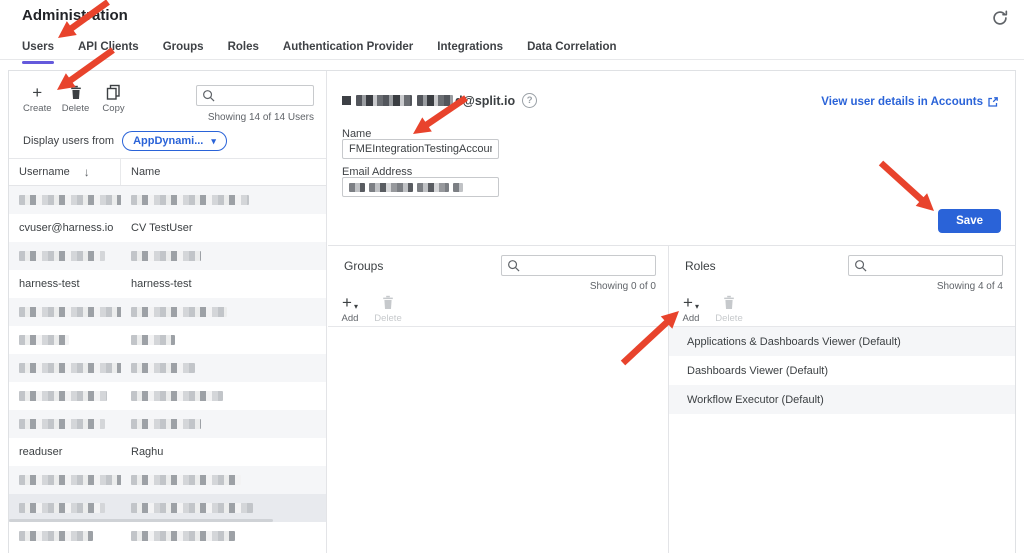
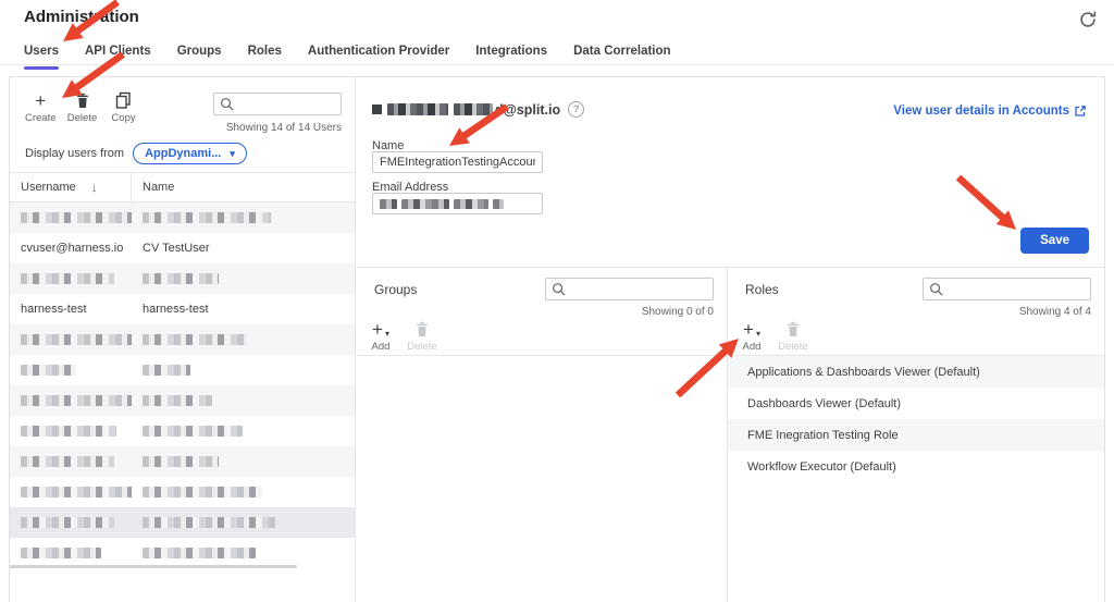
  Administation
  Users
  API Clients
  Groups
  Roles
  Authentication Provider
  Integrations
  Data Correlation
  +
  Create
  Delete
  Copy
  Showing 14 of 14 Users
  Display users from
  AppDynami...
  ▾
  Username
  ↓
  Name
  cvuser@harness.io
  CV TestUser
  harness-test
  harness-test
- readuser
- Raghu
  @split.io
  ?
  View user details in Accounts
  Name
  FMEIntegrationTestingAccou
  Email Address
  Save
  Groups
  Showing 0 of 0
  +
  ▾
  Add
  Delete
  Roles
  Showing 4 of 4
  +
  ▾
  Add
  Delete
  Applications & Dashboards Viewer (Default)
  Dashboards Viewer (Default)
+ FME Inegration Testing Role
  Workflow Executor (Default)
